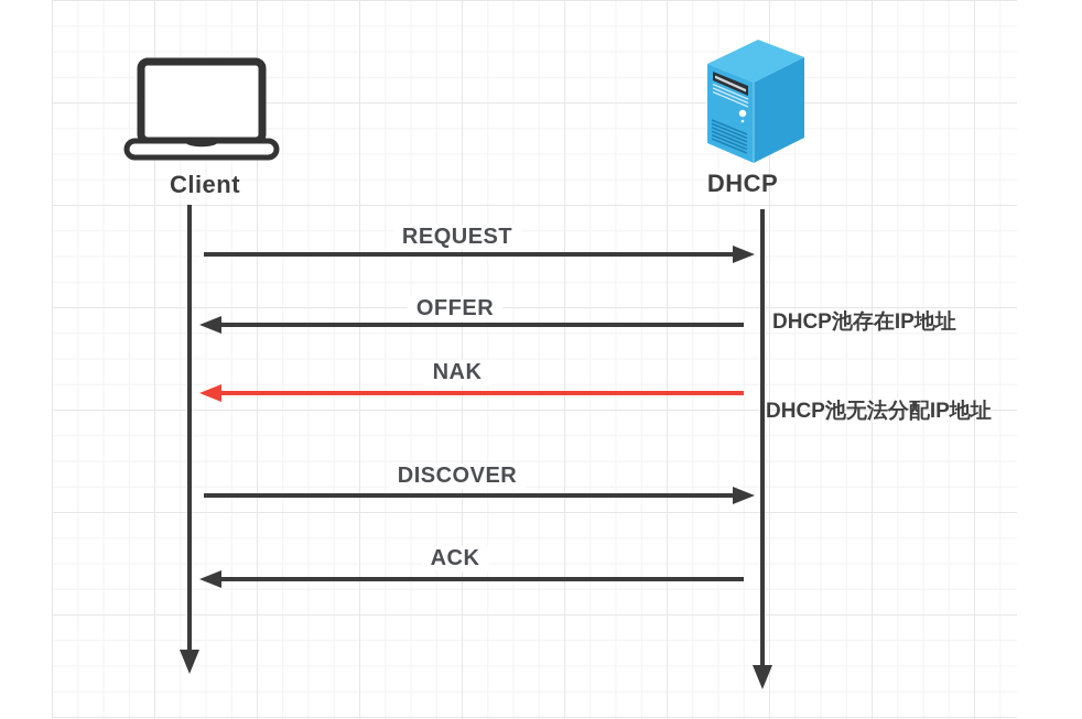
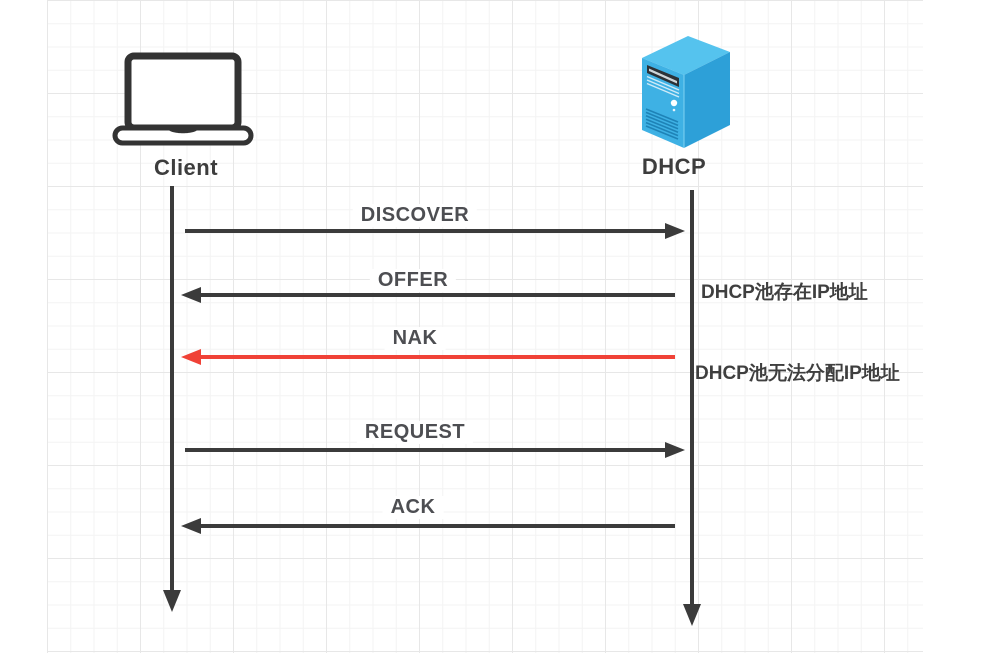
  Client
  DHCP
- REQUEST
+ DISCOVER
  OFFER
  NAK
- DISCOVER
+ REQUEST
  ACK
  DHCP池存在IP地址
  DHCP池无法分配IP地址
